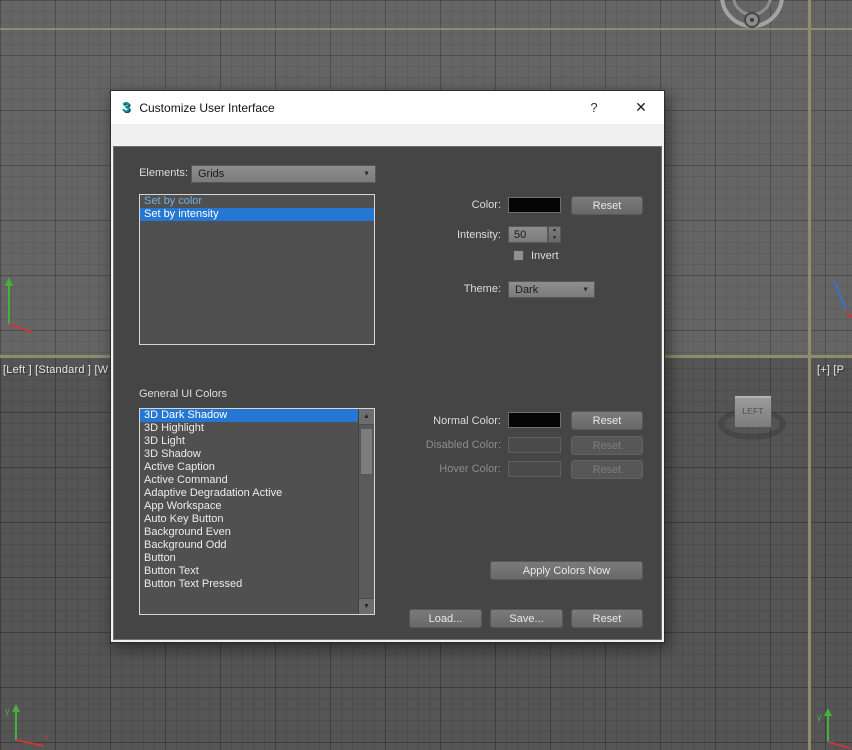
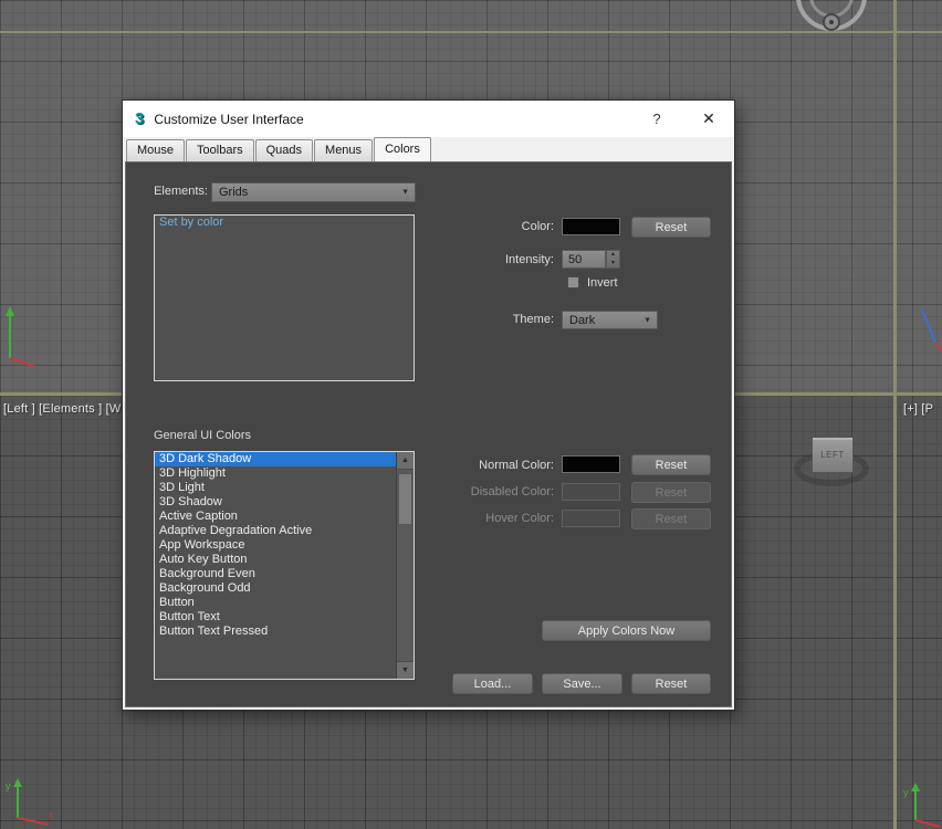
  LEFT
  y
  x
  y
- [Left ] [Standard ] [W
+ [Left ] [Elements ] [W
  [+] [P
  3
  Customize User Interface
  ?
  ✕
+ Mouse
+ Toolbars
+ Quads
+ Menus
+ Colors
  Elements:
  Grids
  Set by color
- Set by intensity
  Color:
  Reset
  Intensity:
  50
  Invert
  Theme:
  Dark
  General UI Colors
  3D Dark Shadow
  3D Highlight
  3D Light
  3D Shadow
  Active Caption
- Active Command
  Adaptive Degradation Active
  App Workspace
  Auto Key Button
  Background Even
  Background Odd
  Button
  Button Text
  Button Text Pressed
  Normal Color:
  Reset
  Disabled Color:
  Reset
  Hover Color:
  Reset
  Apply Colors Now
  Load...
  Save...
  Reset
